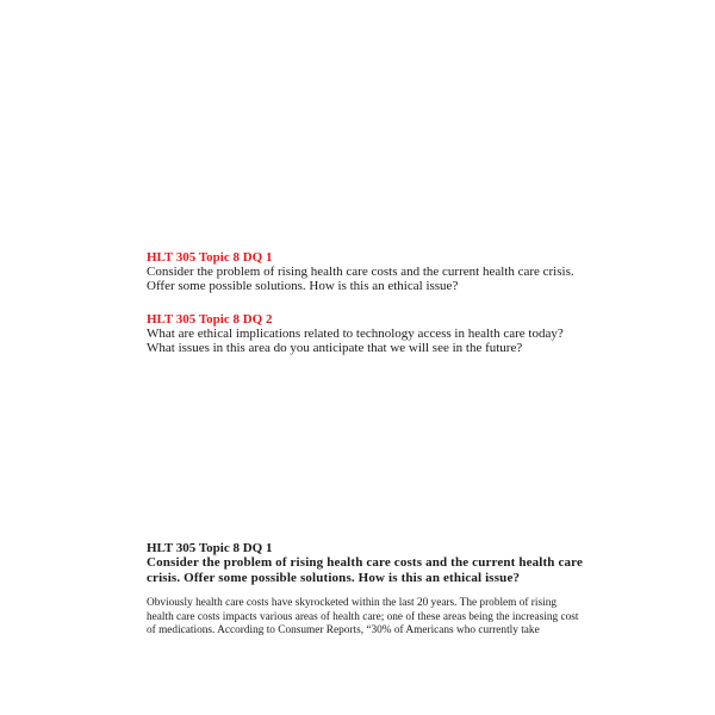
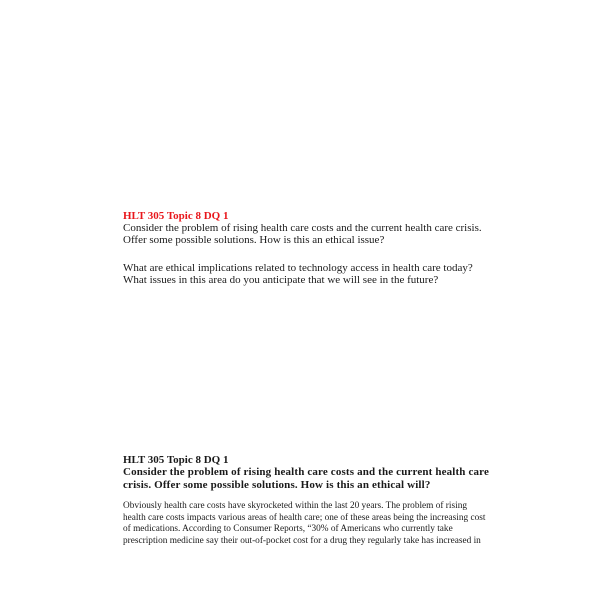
  HLT 305 Topic 8 DQ 1
  Consider the problem of rising health care costs and the current health care crisis.
  Offer some possible solutions. How is this an ethical issue?
- HLT 305 Topic 8 DQ 2
  What are ethical implications related to technology access in health care today?
  What issues in this area do you anticipate that we will see in the future?
  HLT 305 Topic 8 DQ 1
  Consider the problem of rising health care costs and the current health care
- crisis. Offer some possible solutions. How is this an ethical issue?
+ crisis. Offer some possible solutions. How is this an ethical will?
  Obviously health care costs have skyrocketed within the last 20 years. The problem of rising
  health care costs impacts various areas of health care; one of these areas being the increasing cost
  of medications. According to Consumer Reports, “30% of Americans who currently take
+ prescription medicine say their out-of-pocket cost for a drug they regularly take has increased in
